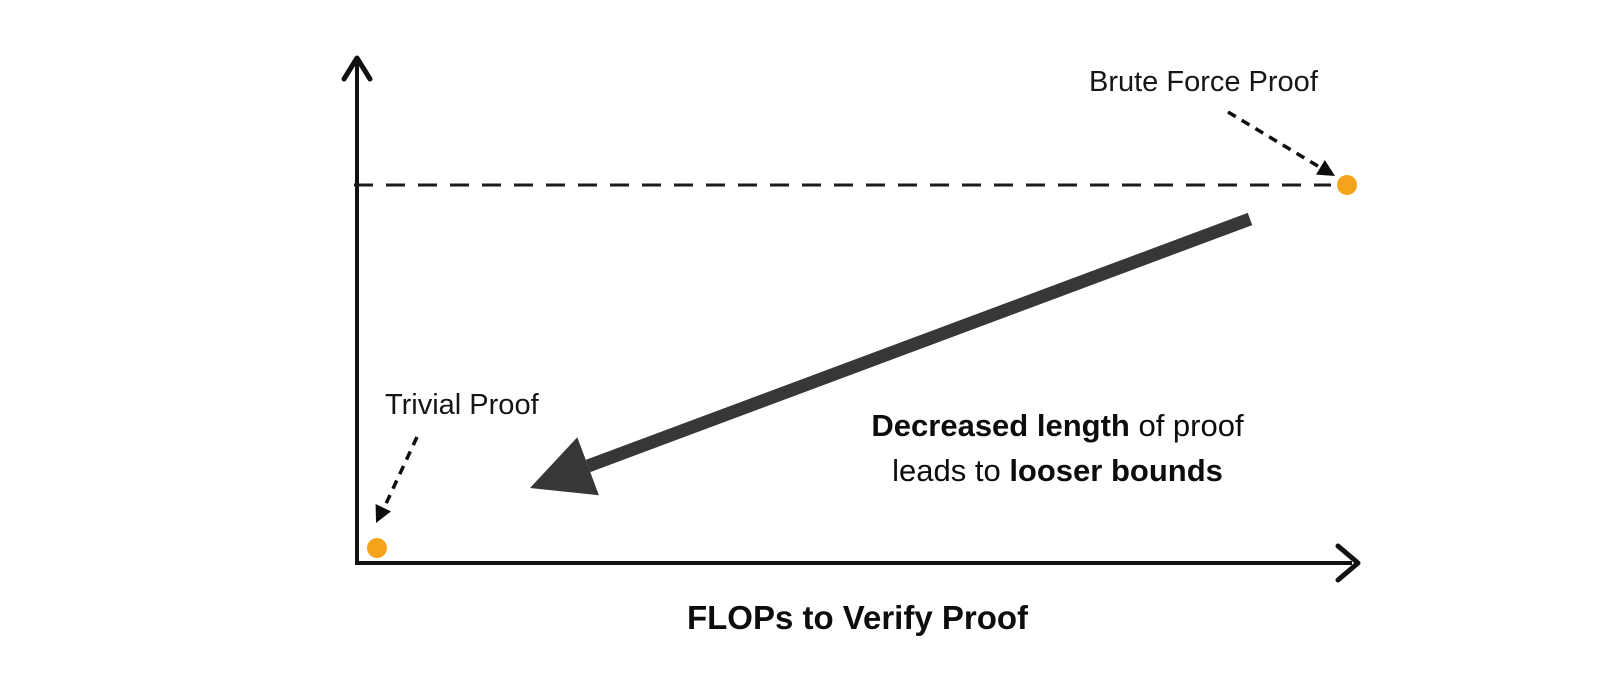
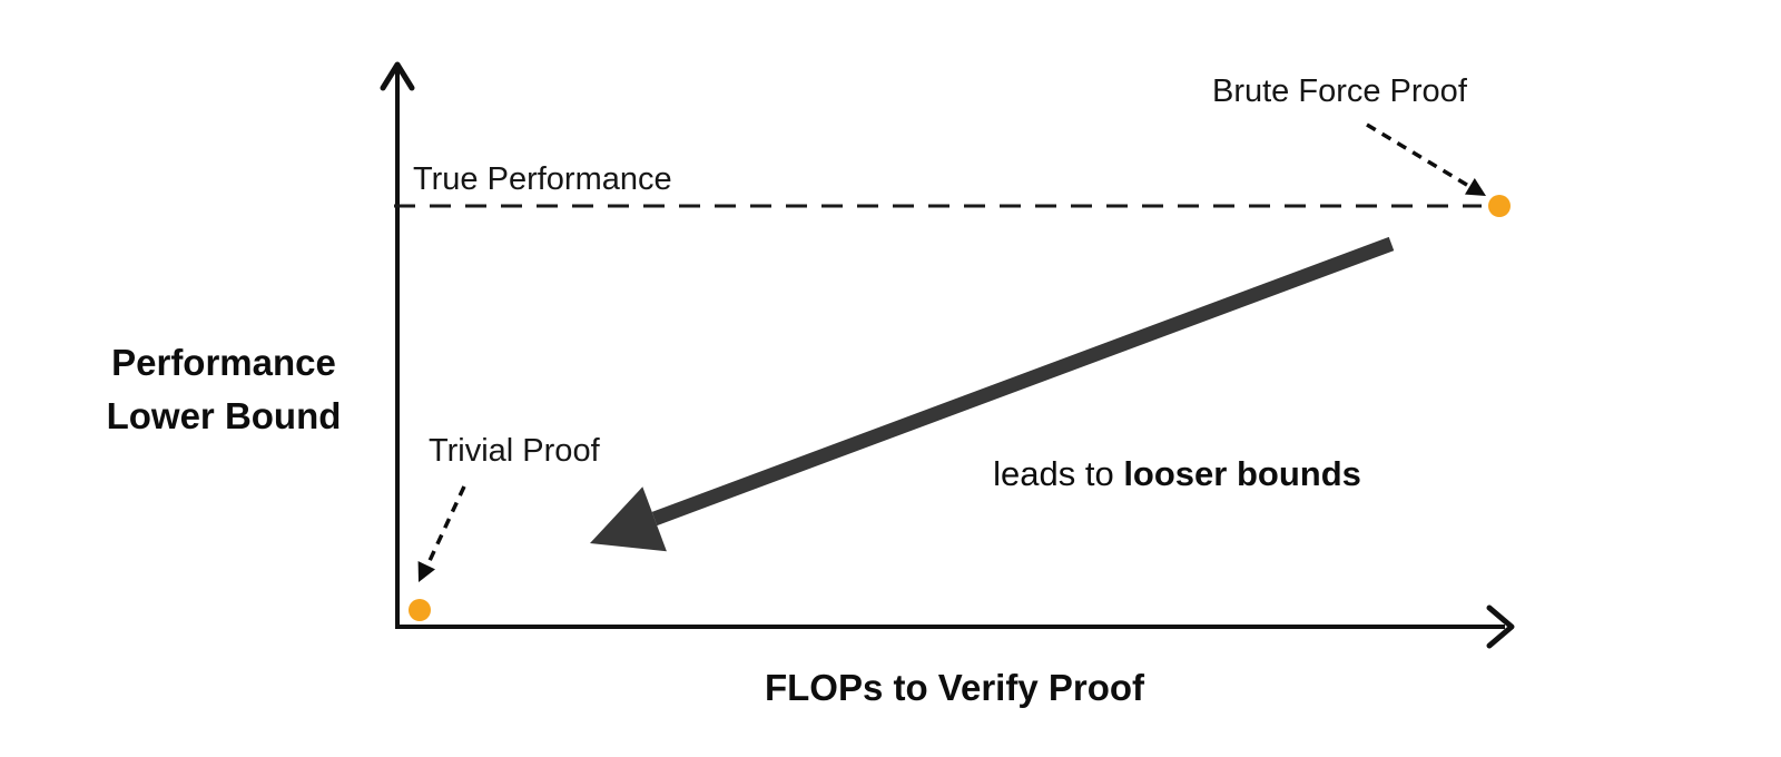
+ Performance
+ Lower Bound
  FLOPs to Verify Proof
+ True Performance
  Brute Force Proof
  Trivial Proof
- Decreased length of proof
  leads to looser bounds
